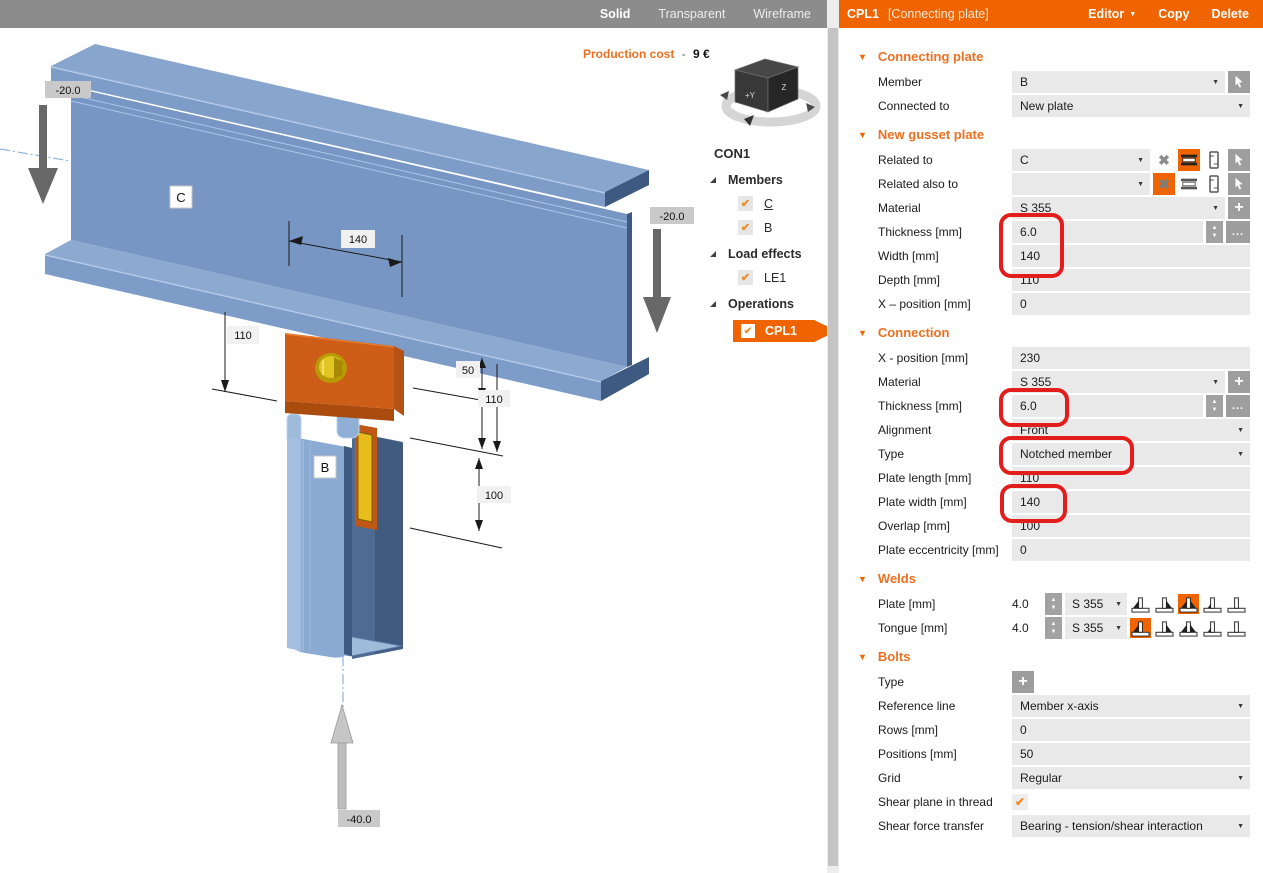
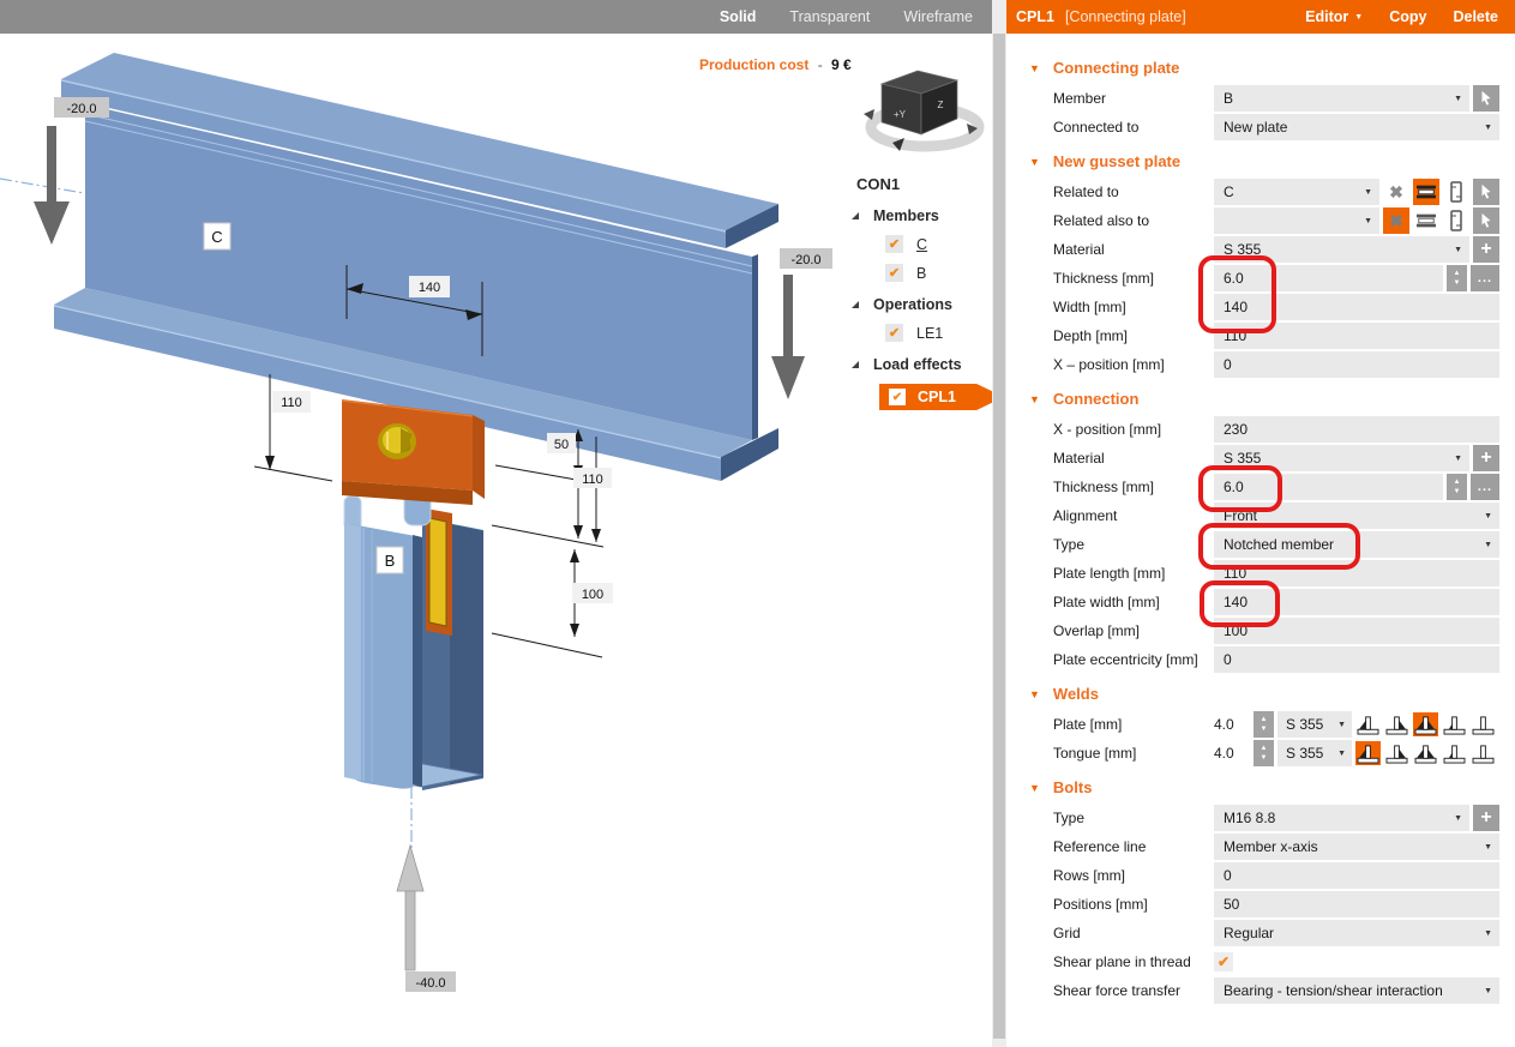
  140
  110
  50
  110
  100
  -20.0
  -20.0
  -40.0
  C
  B
  +Y
  Z
  Production cost - 9 €
  Solid
  Transparent
  Wireframe
  CPL1
  [Connecting plate]
  Editor
  Copy
  Delete
  CON1
  Members
  ✔
  C
  ✔
  B
- Load effects
+ Operations
  ✔
  LE1
- Operations
+ Load effects
  ✔
  CPL1
  ▼
  Connecting plate
  Member
  B
  Connected to
  New plate
  ▼
  New gusset plate
  Related to
  C
  ✖
  Related also to
  ✖
  Material
  S 355
  +
  Thickness [mm]
  6.0
  ...
  Width [mm]
  140
  Depth [mm]
  110
  X – position [mm]
  0
  ▼
  Connection
  X - position [mm]
  230
  Material
  S 355
  +
  Thickness [mm]
  6.0
  ...
  Alignment
  Front
  Type
  Notched member
  Plate length [mm]
  110
  Plate width [mm]
  140
  Overlap [mm]
  100
  Plate eccentricity [mm]
  0
  ▼
  Welds
  Plate [mm]
  4.0
  S 355
  Tongue [mm]
  4.0
  S 355
  ▼
  Bolts
  Type
+ M16 8.8
  +
  Reference line
  Member x-axis
  Rows [mm]
  0
  Positions [mm]
  50
  Grid
  Regular
  Shear plane in thread
  ✔
  Shear force transfer
  Bearing - tension/shear interaction
